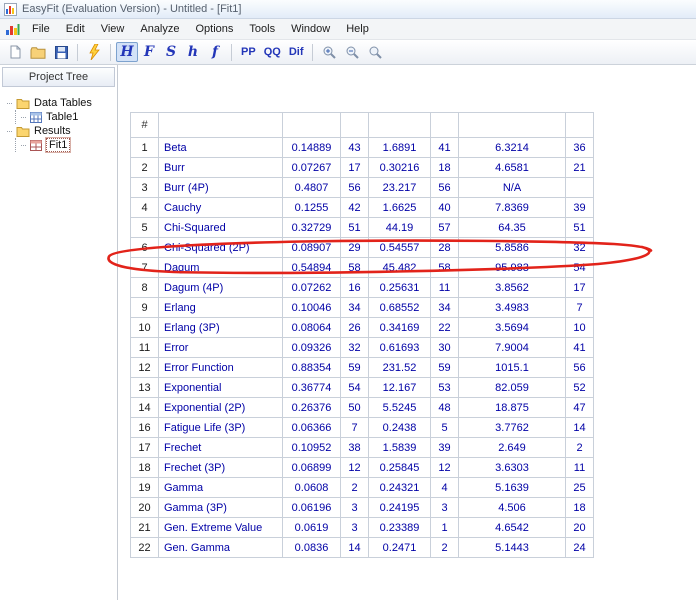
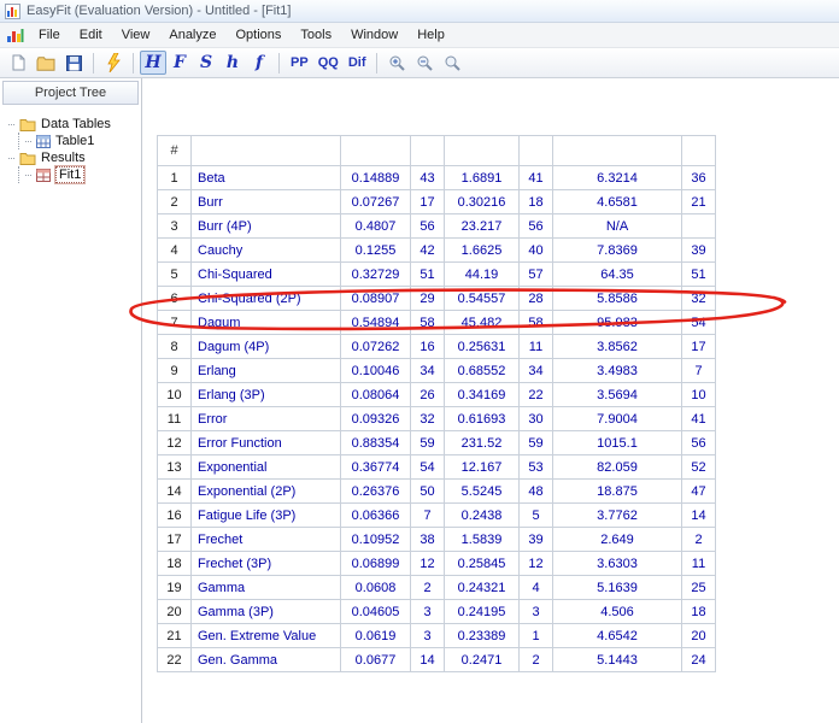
  EasyFit (Evaluation Version) - Untitled - [Fit1]
  File
  Edit
  View
  Analyze
  Options
  Tools
  Window
  Help
  H
  F
  S
  h
  f
  PP
  QQ
  Dif
  Project Tree
  Data Tables
  Table1
  Results
  Fit1
  #
  1	Beta	0.14889	43	1.6891	41	6.3214	36
  2	Burr	0.07267	17	0.30216	18	4.6581	21
  3	Burr (4P)	0.4807	56	23.217	56	N/A
  4	Cauchy	0.1255	42	1.6625	40	7.8369	39
  5	Chi-Squared	0.32729	51	44.19	57	64.35	51
  	hi-Squared (2P)	0.08907	29	0.54557	28	5.8586	32
  7	Dagum	0.54894	58	45.482	58	9	54
  8	Dagum (4P)	0.07262	16	0.25631	11	3.8562	17
  9	Erlang	0.10046	34	0.68552	34	3.4983	7
  10	Erlang (3P)	0.08064	26	0.34169	22	3.5694	10
  11	Error	0.09326	32	0.61693	30	7.9004	41
  12	Error Function	0.88354	59	231.52	59	1015.1	56
  13	Exponential	0.36774	54	12.167	53	82.059	52
  14	Exponential (2P)	0.26376	50	5.5245	48	18.875	47
  16	Fatigue Life (3P)	0.06366	7	0.2438	5	3.7762	14
  17	Frechet	0.10952	38	1.5839	39	2.649	2
  18	Frechet (3P)	0.06899	12	0.25845	12	3.6303	11
  19	Gamma	0.0608	2	0.24321	4	5.1639	25
- 20	Gamma (3P)	0.06196	3	0.24195	3	4.506	18
+ 20	Gamma (3P)	0.04605	3	0.24195	3	4.506	18
  21	Gen. Extreme Value	0.0619	3	0.23389	1	4.6542	20
- 22	Gen. Gamma	0.0836	14	0.2471	2	5.1443	24
+ 22	Gen. Gamma	0.0677	14	0.2471	2	5.1443	24
